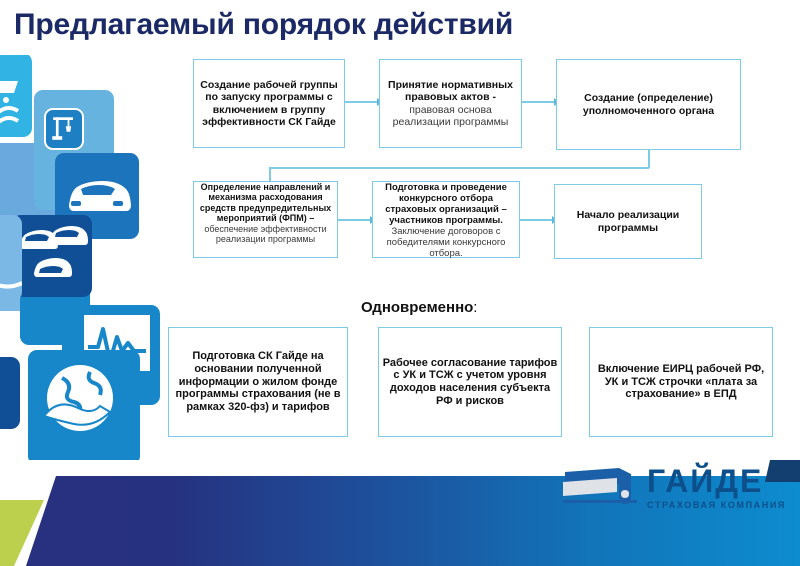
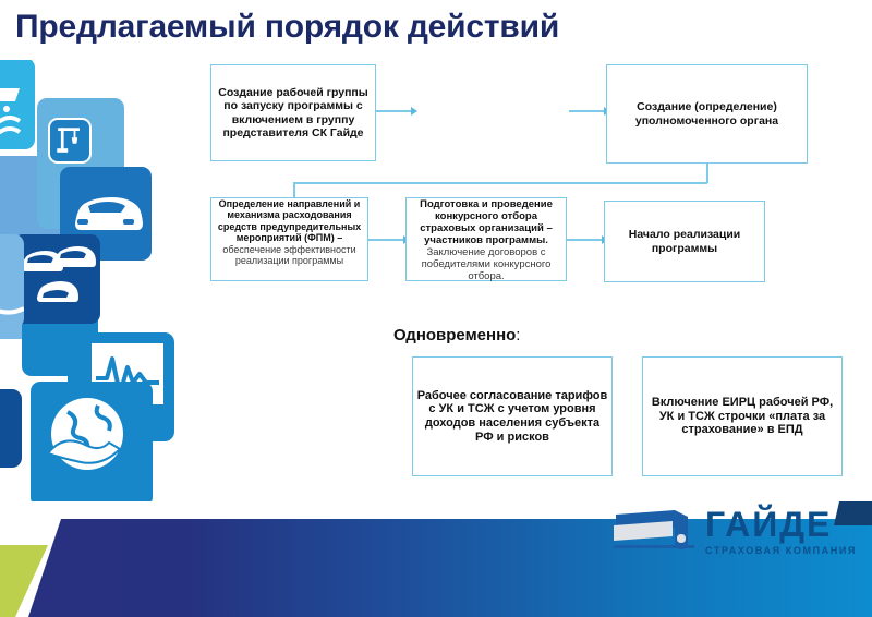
  Предлагаемый порядок действий
- Создание рабочей группы по запуску программы с включением в группу эффективности СК Гайде
+ Создание рабочей группы по запуску программы с включением в группу представителя СК Гайде
- Принятие нормативных правовых актов - правовая основа реализации программы
  Создание (определение) уполномоченного органа
  Определение направлений и механизма расходования средств предупредительных мероприятий (ФПМ) – обеспечение эффективности реализации программы
  Подготовка и проведение конкурсного отбора страховых организаций – участников программы. Заключение договоров с победителями конкурсного отбора.
  Начало реализации программы
  Одновременно:
- Подготовка СК Гайде на основании полученной информации о жилом фонде программы страхования (не в рамках 320-фз) и тарифов
  Рабочее согласование тарифов с УК и ТСЖ с учетом уровня доходов населения субъекта РФ и рисков
  Включение ЕИРЦ рабочей РФ, УК и ТСЖ строчки «плата за страхование» в ЕПД
  ГАЙДЕ
  СТРАХОВАЯ КОМПАНИЯ
